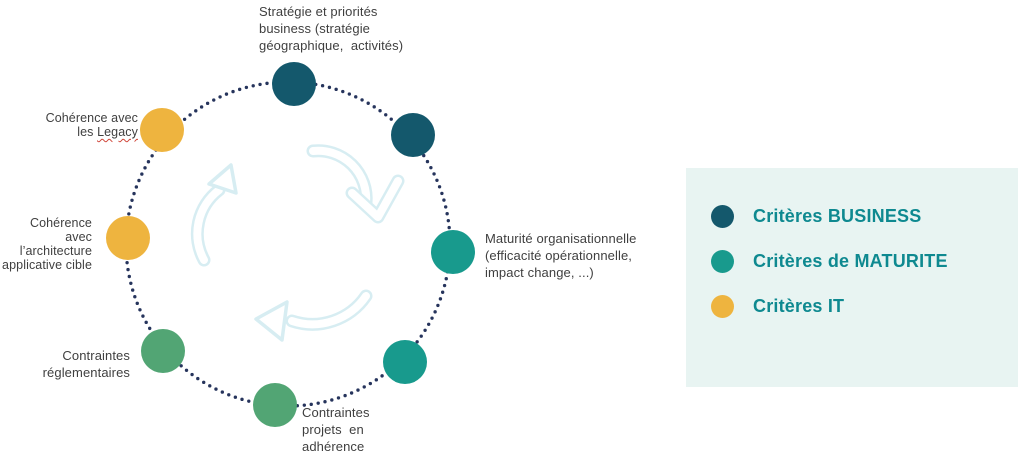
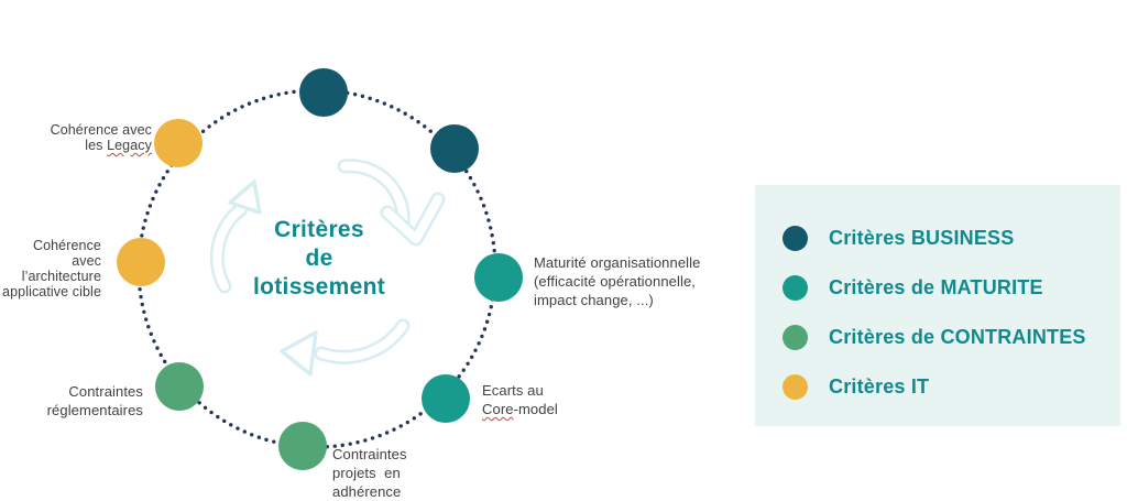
- Stratégie et priorités
- business (stratégie
- géographique, activités)
  Maturité organisationnelle
  (efficacité opérationnelle,
  impact change, ...)
+ Ecarts au
+ Core-model
  Contraintes
  projets en
  adhérence
  Contraintes
  réglementaires
  Cohérence avec
  l’architecture
  applicative cible
  Cohérence avec
  les Legacy
+ Critères
+ de
+ lotissement
  Critères BUSINESS
  Critères de MATURITE
+ Critères de CONTRAINTES
  Critères IT
